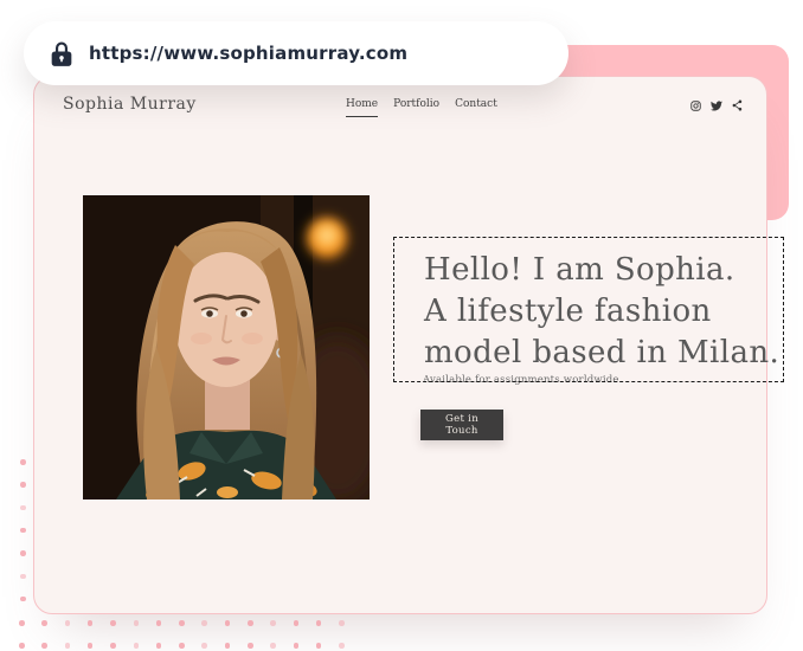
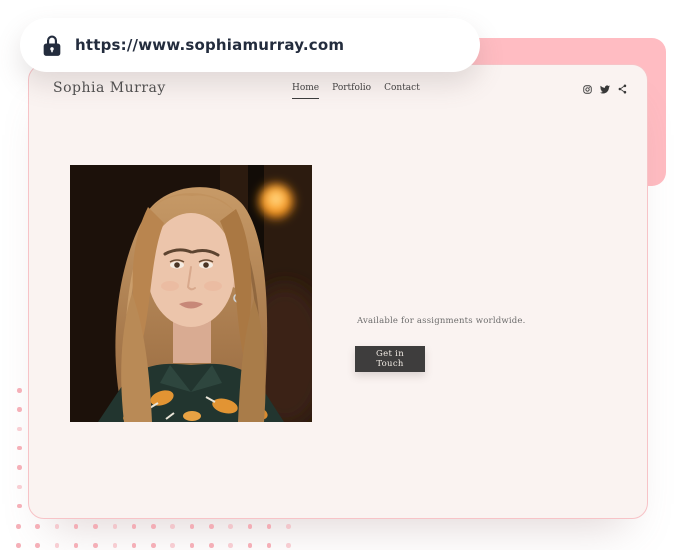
  https://www.sophiamurray.com
  Sophia Murray
  Home
  Portfolio
  Contact
- Hello! I am Sophia.
- A lifestyle fashion
- model based in Milan.
  Available for assignments worldwide.
  Get in Touch
